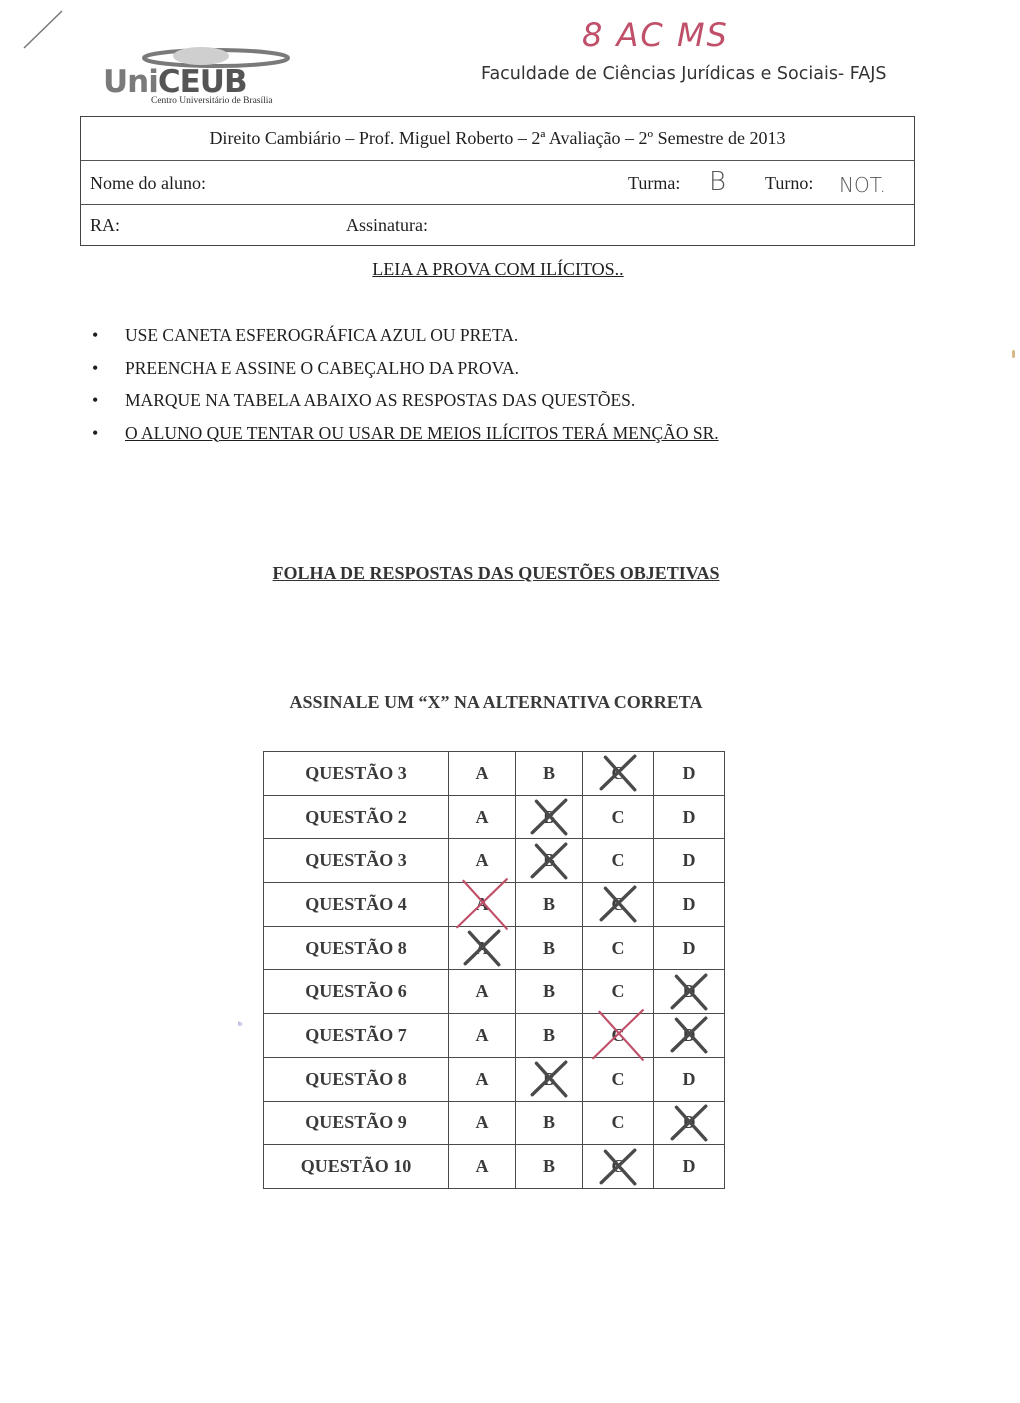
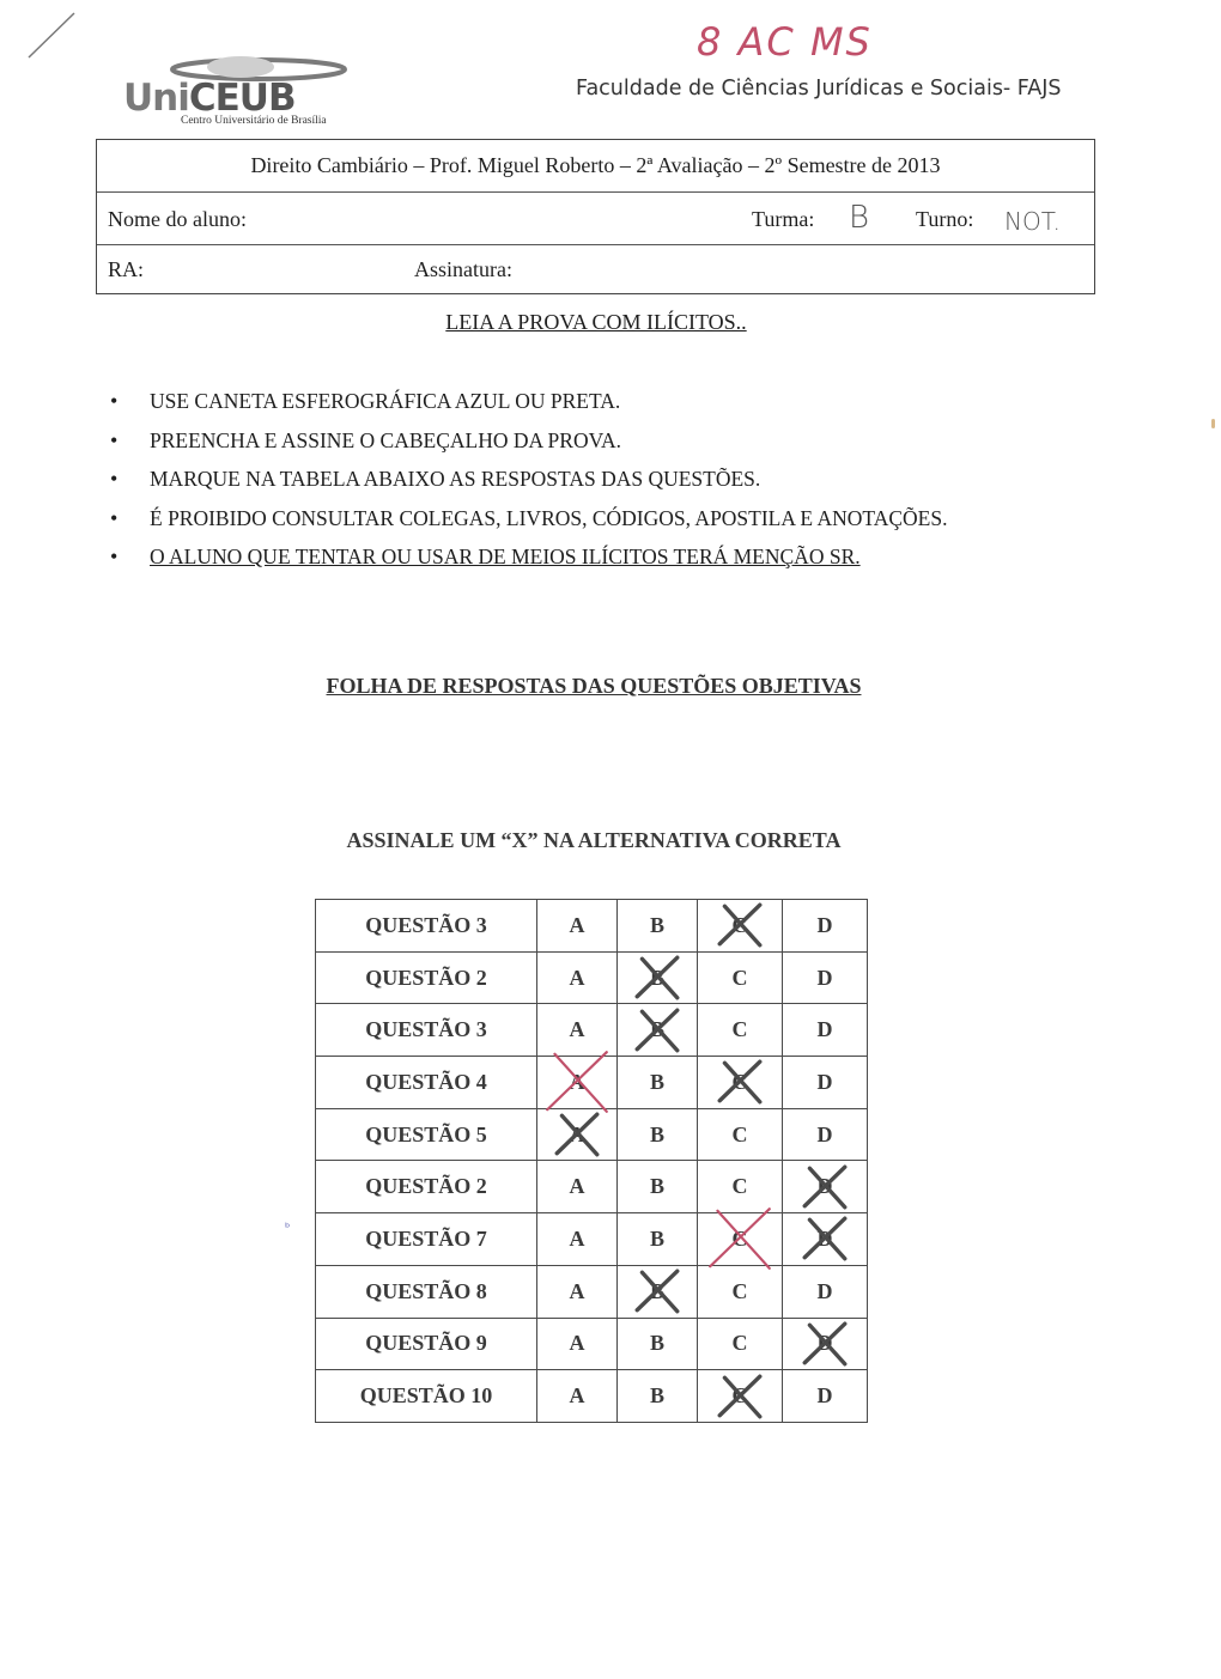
  UniCEUB
  Centro Universitário de Brasília
  8 AC MS
  Faculdade de Ciências Jurídicas e Sociais- FAJS
  Direito Cambiário – Prof. Miguel Roberto – 2ª Avaliação – 2º Semestre de 2013
  Nome do aluno:
  Turma:
  B
  Turno:
  NOT.
  RA:
  Assinatura:
  LEIA A PROVA COM ILÍCITOS..
  USE CANETA ESFEROGRÁFICA AZUL OU PRETA.
  PREENCHA E ASSINE O CABEÇALHO DA PROVA.
  MARQUE NA TABELA ABAIXO AS RESPOSTAS DAS QUESTÕES.
+ É PROIBIDO CONSULTAR COLEGAS, LIVROS, CÓDIGOS, APOSTILA E ANOTAÇÕES.
  O ALUNO QUE TENTAR OU USAR DE MEIOS ILÍCITOS TERÁ MENÇÃO SR.
  FOLHA DE RESPOSTAS DAS QUESTÕES OBJETIVAS
  ASSINALE UM “X” NA ALTERNATIVA CORRETA
  QUESTÃO 3	A	B		D
  QUESTÃO 2	A		C	D
  QUESTÃO 3	A		C	D
  QUESTÃO 4		B		D
- QUESTÃO 8		B	C	D
+ QUESTÃO 5		B	C	D
- QUESTÃO 6	A	B	C
+ QUESTÃO 2	A	B	C
  QUESTÃO 7	A	B
  QUESTÃO 8	A		C	D
  QUESTÃO 9	A	B	C
  QUESTÃO 10	A	B		D
  ᵇ
